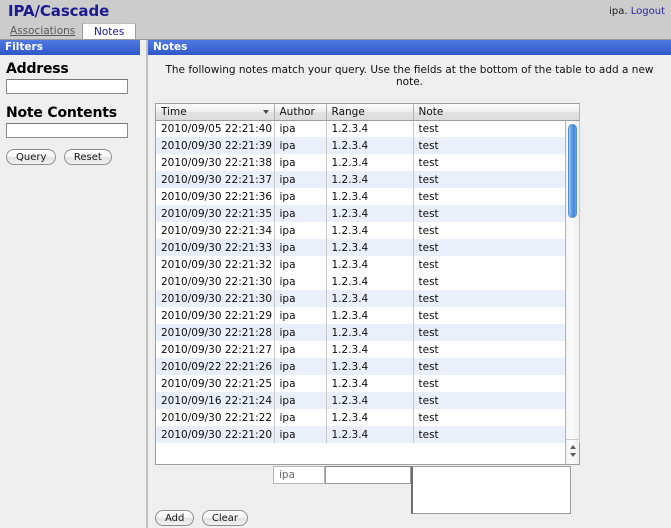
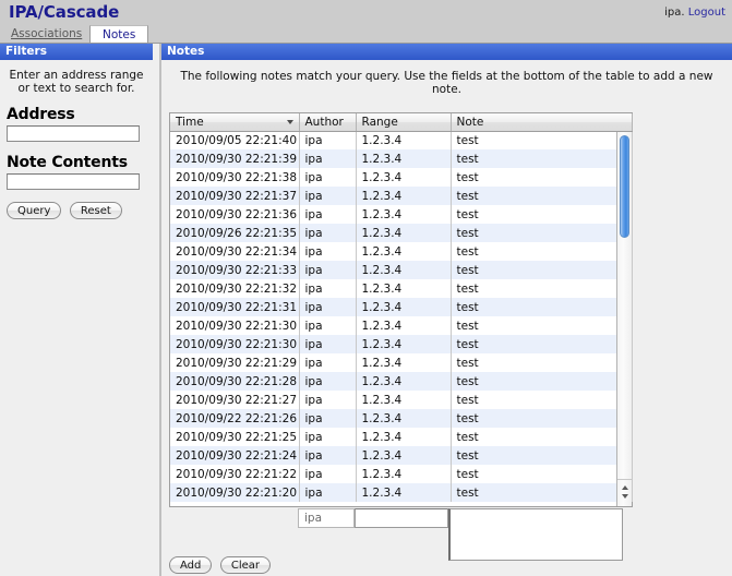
  IPA/Cascade
  ipa. Logout
  Associations
  Notes
  Filters
+ Enter an address range or text to search for.
  Address
  Note Contents
  Query Reset
  Notes
  The following notes match your query. Use the fields at the bottom of the table to add a new note.
  Time	Author	Range	Note
  2010/09/05 22:21:40	ipa	1.2.3.4	test
  2010/09/30 22:21:39	ipa	1.2.3.4	test
  2010/09/30 22:21:38	ipa	1.2.3.4	test
  2010/09/30 22:21:37	ipa	1.2.3.4	test
  2010/09/30 22:21:36	ipa	1.2.3.4	test
- 2010/09/30 22:21:35	ipa	1.2.3.4	test
+ 2010/09/26 22:21:35	ipa	1.2.3.4	test
  2010/09/30 22:21:34	ipa	1.2.3.4	test
  2010/09/30 22:21:33	ipa	1.2.3.4	test
  2010/09/30 22:21:32	ipa	1.2.3.4	test
+ 2010/09/30 22:21:31	ipa	1.2.3.4	test
  2010/09/30 22:21:30	ipa	1.2.3.4	test
  2010/09/30 22:21:30	ipa	1.2.3.4	test
  2010/09/30 22:21:29	ipa	1.2.3.4	test
  2010/09/30 22:21:28	ipa	1.2.3.4	test
  2010/09/30 22:21:27	ipa	1.2.3.4	test
  2010/09/22 22:21:26	ipa	1.2.3.4	test
  2010/09/30 22:21:25	ipa	1.2.3.4	test
- 2010/09/16 22:21:24	ipa	1.2.3.4	test
+ 2010/09/30 22:21:24	ipa	1.2.3.4	test
  2010/09/30 22:21:22	ipa	1.2.3.4	test
  2010/09/30 22:21:20	ipa	1.2.3.4	test
  ipa
  Add Clear
